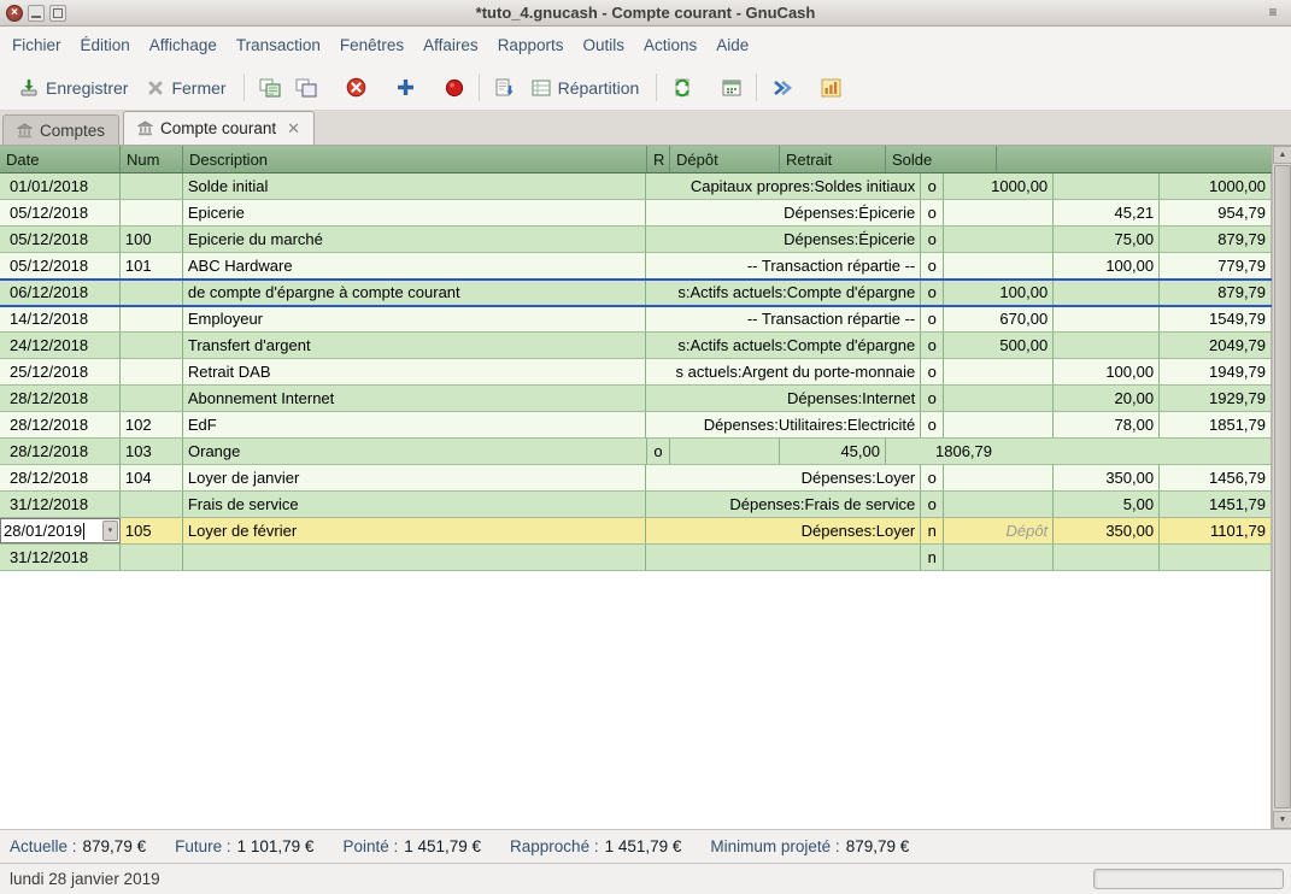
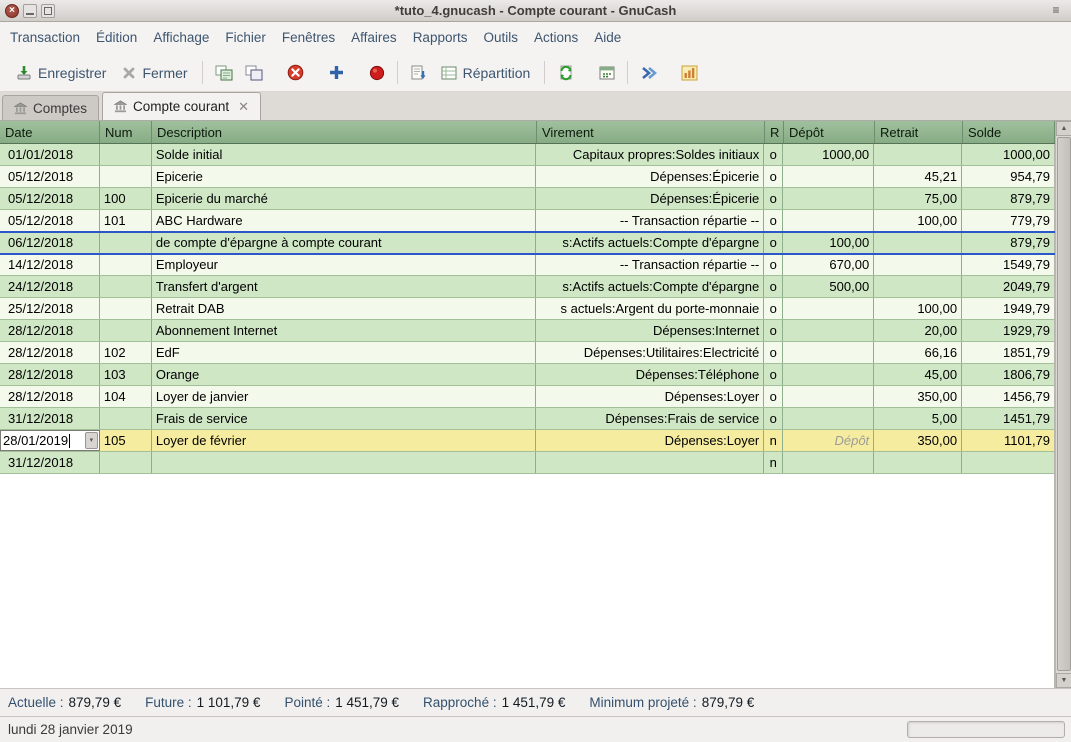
  ×
  *tuto_4.gnucash - Compte courant - GnuCash
  ≡
- Fichier
+ Transaction
  Édition
  Affichage
- Transaction
+ Fichier
  Fenêtres
  Affaires
  Rapports
  Outils
  Actions
  Aide
  Enregistrer
  Fermer
  Répartition
  Comptes
  Compte courant
  ✕
  Date
  Num
  Description
+ Virement
  R
  Dépôt
  Retrait
  Solde
  01/01/2018
  Solde initial
  Capitaux propres:Soldes initiaux
  o
  1000,00
  1000,00
  05/12/2018
  Epicerie
  Dépenses:Épicerie
  o
  45,21
  954,79
  05/12/2018
  100
  Epicerie du marché
  Dépenses:Épicerie
  o
  75,00
  879,79
  05/12/2018
  101
  ABC Hardware
  -- Transaction répartie --
  o
  100,00
  779,79
  06/12/2018
  de compte d'épargne à compte courant
  s:Actifs actuels:Compte d'épargne
  o
  100,00
  879,79
  14/12/2018
  Employeur
  -- Transaction répartie --
  o
  670,00
  1549,79
  24/12/2018
  Transfert d'argent
  s:Actifs actuels:Compte d'épargne
  o
  500,00
  2049,79
  25/12/2018
  Retrait DAB
  s actuels:Argent du porte-monnaie
  o
  100,00
  1949,79
  28/12/2018
  Abonnement Internet
  Dépenses:Internet
  o
  20,00
  1929,79
  28/12/2018
  102
  EdF
  Dépenses:Utilitaires:Electricité
  o
- 78,00
+ 66,16
  1851,79
  28/12/2018
  103
  Orange
+ Dépenses:Téléphone
  o
  45,00
  1806,79
  28/12/2018
  104
  Loyer de janvier
  Dépenses:Loyer
  o
  350,00
  1456,79
  31/12/2018
  Frais de service
  Dépenses:Frais de service
  o
  5,00
  1451,79
  28/01/2019
  105
  Loyer de février
  Dépenses:Loyer
  n
  Dépôt
  350,00
  1101,79
  31/12/2018
  n
  Actuelle :
  879,79 €
  Future :
  1 101,79 €
  Pointé :
  1 451,79 €
  Rapproché :
  1 451,79 €
  Minimum projeté :
  879,79 €
  lundi 28 janvier 2019
